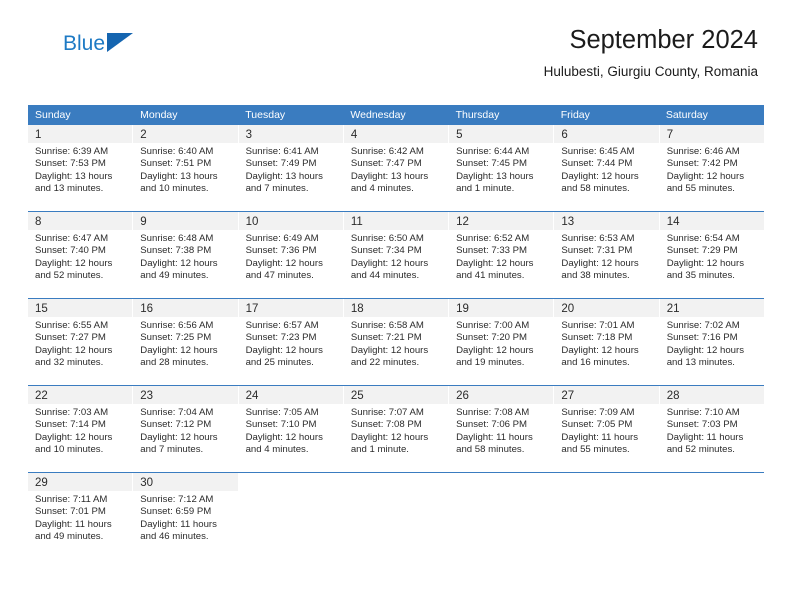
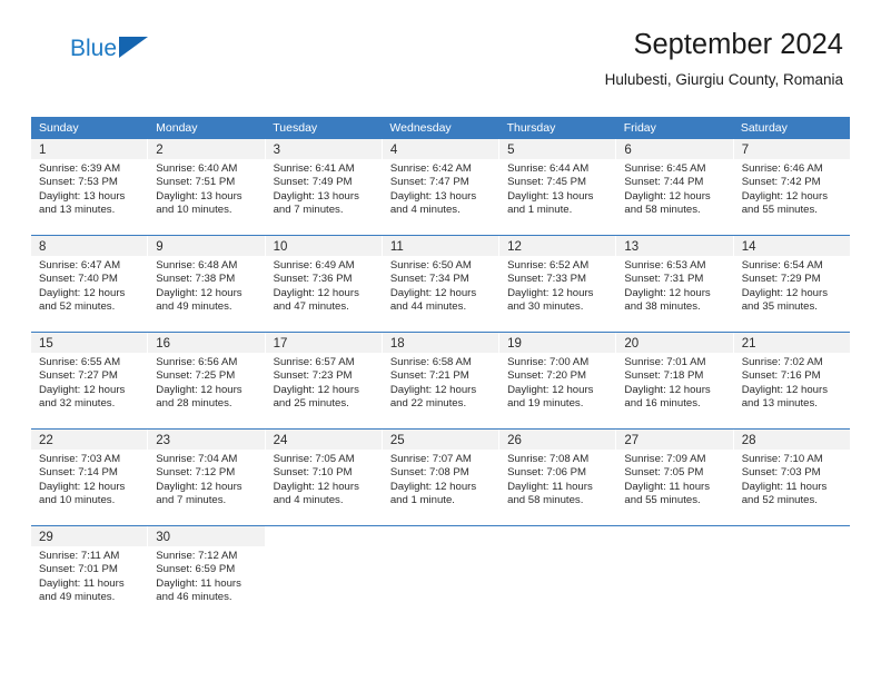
  Blue
  September 2024
  Hulubesti, Giurgiu County, Romania
  Sunday
  Monday
  Tuesday
  Wednesday
  Thursday
  Friday
  Saturday
  1
  Sunrise: 6:39 AM
  Sunset: 7:53 PM
  Daylight: 13 hours
  and 13 minutes.
  2
  Sunrise: 6:40 AM
  Sunset: 7:51 PM
  Daylight: 13 hours
  and 10 minutes.
  3
  Sunrise: 6:41 AM
  Sunset: 7:49 PM
  Daylight: 13 hours
  and 7 minutes.
  4
  Sunrise: 6:42 AM
  Sunset: 7:47 PM
  Daylight: 13 hours
  and 4 minutes.
  5
  Sunrise: 6:44 AM
  Sunset: 7:45 PM
  Daylight: 13 hours
  and 1 minute.
  6
  Sunrise: 6:45 AM
  Sunset: 7:44 PM
  Daylight: 12 hours
  and 58 minutes.
  7
  Sunrise: 6:46 AM
  Sunset: 7:42 PM
  Daylight: 12 hours
  and 55 minutes.
  8
  Sunrise: 6:47 AM
  Sunset: 7:40 PM
  Daylight: 12 hours
  and 52 minutes.
  9
  Sunrise: 6:48 AM
  Sunset: 7:38 PM
  Daylight: 12 hours
  and 49 minutes.
  10
  Sunrise: 6:49 AM
  Sunset: 7:36 PM
  Daylight: 12 hours
  and 47 minutes.
  11
  Sunrise: 6:50 AM
  Sunset: 7:34 PM
  Daylight: 12 hours
  and 44 minutes.
  12
  Sunrise: 6:52 AM
  Sunset: 7:33 PM
  Daylight: 12 hours
- and 41 minutes.
+ and 30 minutes.
  13
  Sunrise: 6:53 AM
  Sunset: 7:31 PM
  Daylight: 12 hours
  and 38 minutes.
  14
  Sunrise: 6:54 AM
  Sunset: 7:29 PM
  Daylight: 12 hours
  and 35 minutes.
  15
  Sunrise: 6:55 AM
  Sunset: 7:27 PM
  Daylight: 12 hours
  and 32 minutes.
  16
  Sunrise: 6:56 AM
  Sunset: 7:25 PM
  Daylight: 12 hours
  and 28 minutes.
  17
  Sunrise: 6:57 AM
  Sunset: 7:23 PM
  Daylight: 12 hours
  and 25 minutes.
  18
  Sunrise: 6:58 AM
  Sunset: 7:21 PM
  Daylight: 12 hours
  and 22 minutes.
  19
  Sunrise: 7:00 AM
  Sunset: 7:20 PM
  Daylight: 12 hours
  and 19 minutes.
  20
  Sunrise: 7:01 AM
  Sunset: 7:18 PM
  Daylight: 12 hours
  and 16 minutes.
  21
  Sunrise: 7:02 AM
  Sunset: 7:16 PM
  Daylight: 12 hours
  and 13 minutes.
  22
  Sunrise: 7:03 AM
  Sunset: 7:14 PM
  Daylight: 12 hours
  and 10 minutes.
  23
  Sunrise: 7:04 AM
  Sunset: 7:12 PM
  Daylight: 12 hours
  and 7 minutes.
  24
  Sunrise: 7:05 AM
  Sunset: 7:10 PM
  Daylight: 12 hours
  and 4 minutes.
  25
  Sunrise: 7:07 AM
  Sunset: 7:08 PM
  Daylight: 12 hours
  and 1 minute.
  26
  Sunrise: 7:08 AM
  Sunset: 7:06 PM
  Daylight: 11 hours
  and 58 minutes.
  27
  Sunrise: 7:09 AM
  Sunset: 7:05 PM
  Daylight: 11 hours
  and 55 minutes.
  28
  Sunrise: 7:10 AM
  Sunset: 7:03 PM
  Daylight: 11 hours
  and 52 minutes.
  29
  Sunrise: 7:11 AM
  Sunset: 7:01 PM
  Daylight: 11 hours
  and 49 minutes.
  30
  Sunrise: 7:12 AM
  Sunset: 6:59 PM
  Daylight: 11 hours
  and 46 minutes.
